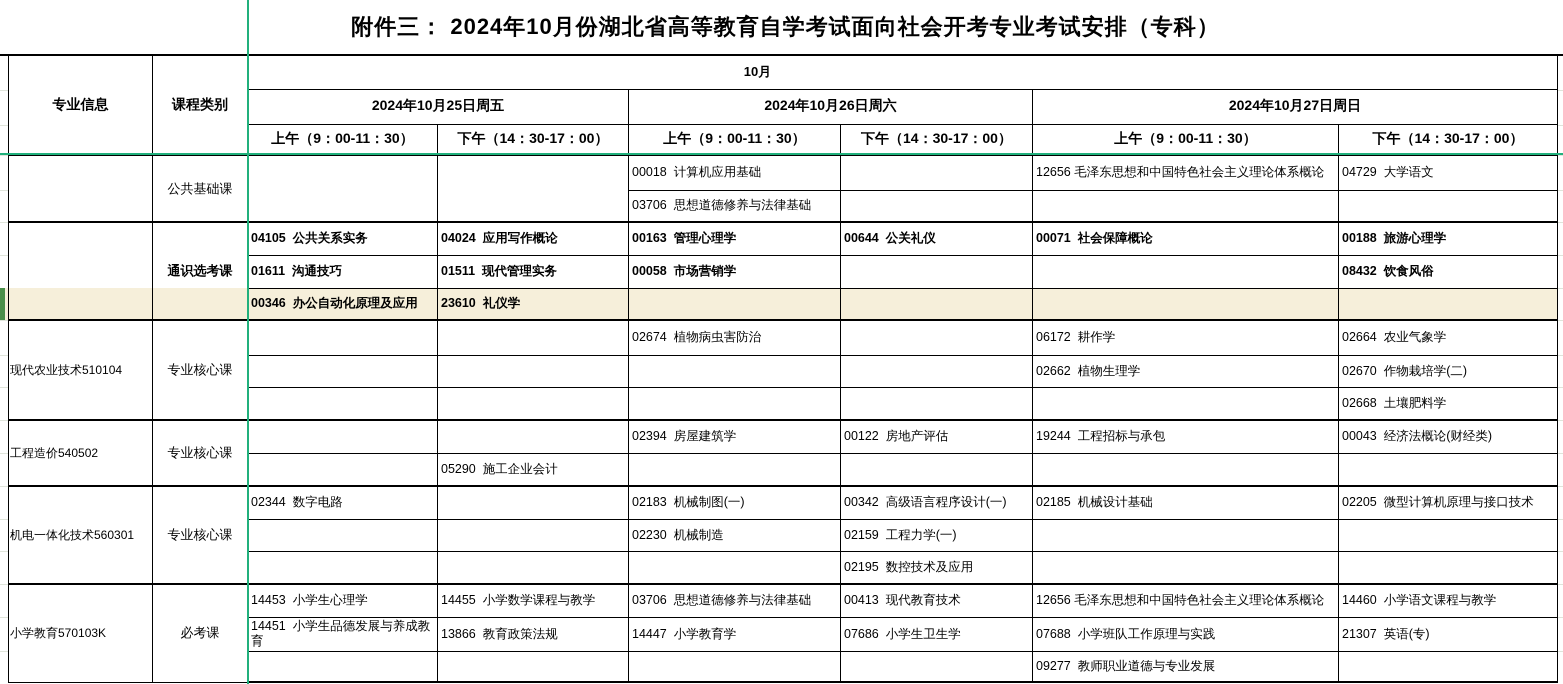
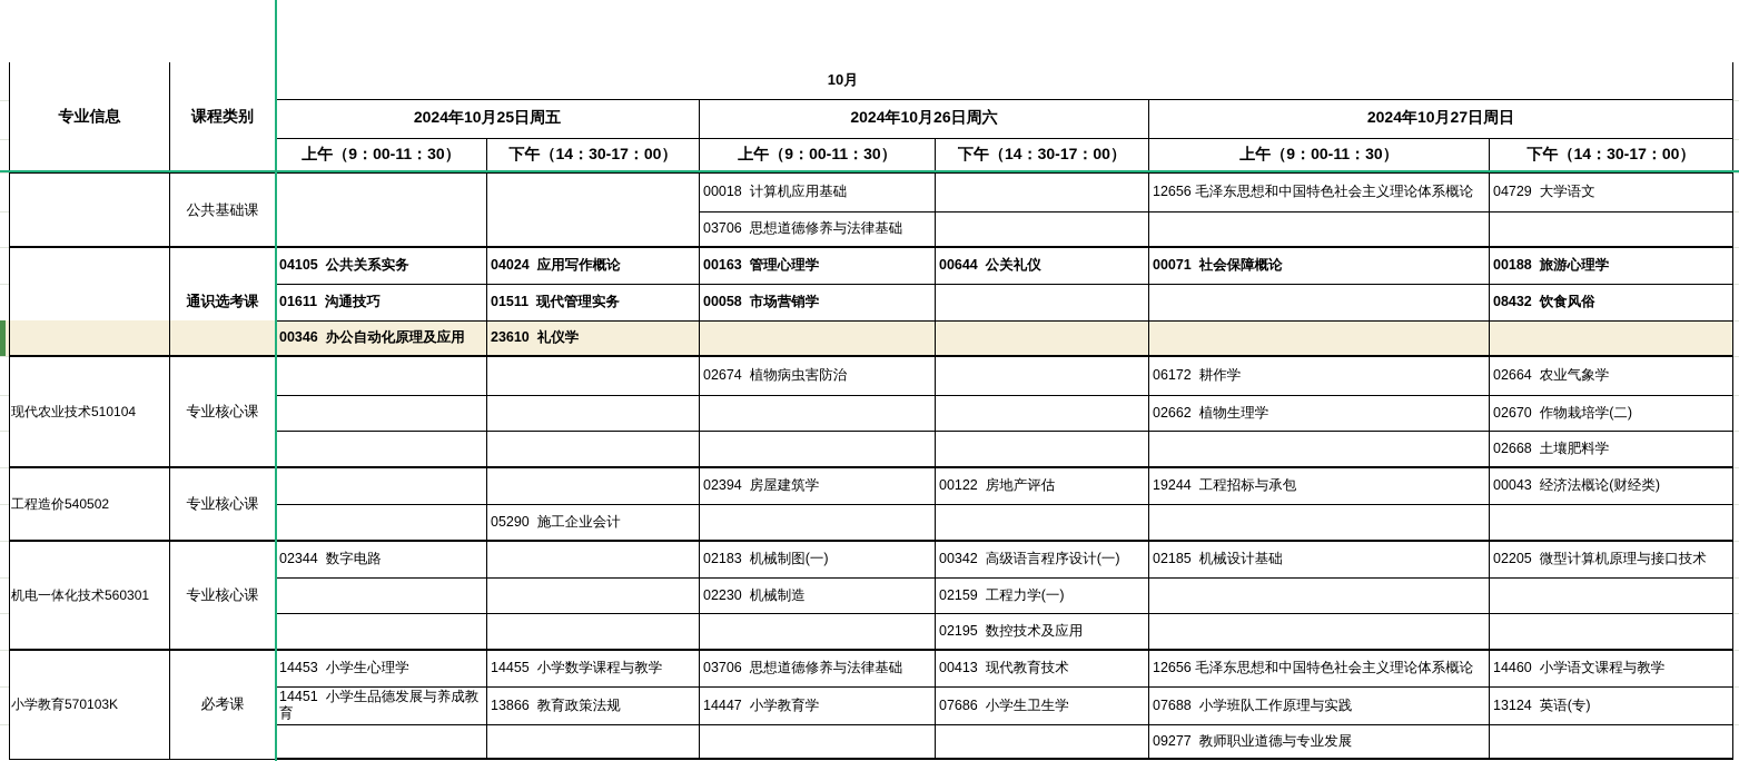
- 附件三： 2024年10月份湖北省高等教育自学考试面向社会开考专业考试安排（专科）
  专业信息	课程类别	10月
  2024年10月25日周五	2024年10月26日周六	2024年10月27日周日
  上午（9：00-11：30）	下午（14：30-17：00）	上午（9：00-11：30）	下午（14：30-17：00）	上午（9：00-11：30）	下午（14：30-17：00）
  	公共基础课			00018 计算机应用基础		12656 毛泽东思想和中国特色社会主义理论体系概论	04729 大学语文
  03706 思想道德修养与法律基础
  	通识选考课	04105 公共关系实务	04024 应用写作概论	00163 管理心理学	00644 公关礼仪	00071 社会保障概论	00188 旅游心理学
  01611 沟通技巧	01511 现代管理实务	00058 市场营销学			08432 饮食风俗
  00346 办公自动化原理及应用	23610 礼仪学
  现代农业技术510104	专业核心课			02674 植物病虫害防治		06172 耕作学	02664 农业气象学
  				02662 植物生理学	02670 作物栽培学(二)
  					02668 土壤肥料学
  工程造价540502	专业核心课			02394 房屋建筑学	00122 房地产评估	19244 工程招标与承包	00043 经济法概论(财经类)
  	05290 施工企业会计
  机电一体化技术560301	专业核心课	02344 数字电路		02183 机械制图(一)	00342 高级语言程序设计(一)	02185 机械设计基础	02205 微型计算机原理与接口技术
  		02230 机械制造	02159 工程力学(一)
  			02195 数控技术及应用
  小学教育570103K	必考课	14453 小学生心理学	14455 小学数学课程与教学	03706 思想道德修养与法律基础	00413 现代教育技术	12656 毛泽东思想和中国特色社会主义理论体系概论	14460 小学语文课程与教学
- 14451 小学生品德发展与养成教 育	13866 教育政策法规	14447 小学教育学	07686 小学生卫生学	07688 小学班队工作原理与实践	21307 英语(专)
+ 14451 小学生品德发展与养成教 育	13866 教育政策法规	14447 小学教育学	07686 小学生卫生学	07688 小学班队工作原理与实践	13124 英语(专)
  				09277 教师职业道德与专业发展
